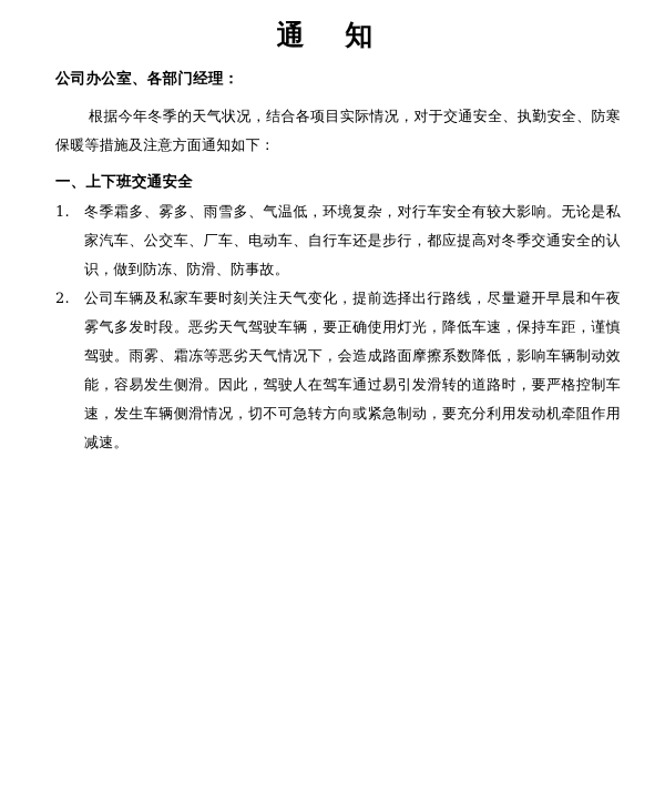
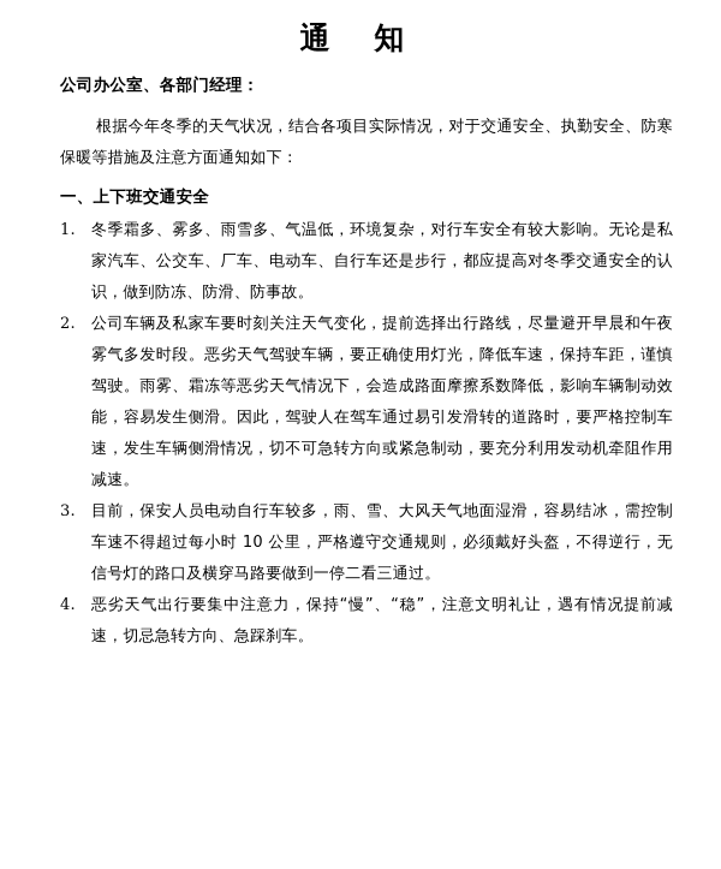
  通 知
  公司办公室、各部门经理：
  根据今年冬季的天气状况，结合各项目实际情况，对于交通安全、执勤安全、防寒保暖等措施及注意方面通知如下：
  一、上下班交通安全
  1.
  冬季霜多、雾多、雨雪多、气温低，环境复杂，对行车安全有较大影响。无论是私家汽车、公交车、厂车、电动车、自行车还是步行，都应提高对冬季交通安全的认识，做到防冻、防滑、防事故。
  2.
  公司车辆及私家车要时刻关注天气变化，提前选择出行路线，尽量避开早晨和午夜雾气多发时段。恶劣天气驾驶车辆，要正确使用灯光，降低车速，保持车距，谨慎驾驶。雨雾、霜冻等恶劣天气情况下，会造成路面摩擦系数降低，影响车辆制动效能，容易发生侧滑。因此，驾驶人在驾车通过易引发滑转的道路时，要严格控制车速，发生车辆侧滑情况，切不可急转方向或紧急制动，要充分利用发动机牵阻作用减速。
+ 3.
+ 目前，保安人员电动自行车较多，雨、雪、大风天气地面湿滑，容易结冰，需控制车速不得超过每小时 10 公里，严格遵守交通规则，必须戴好头盔，不得逆行，无信号灯的路口及横穿马路要做到一停二看三通过。
+ 4.
+ 恶劣天气出行要集中注意力，保持“慢”、“稳”，注意文明礼让，遇有情况提前减速，切忌急转方向、急踩刹车。
